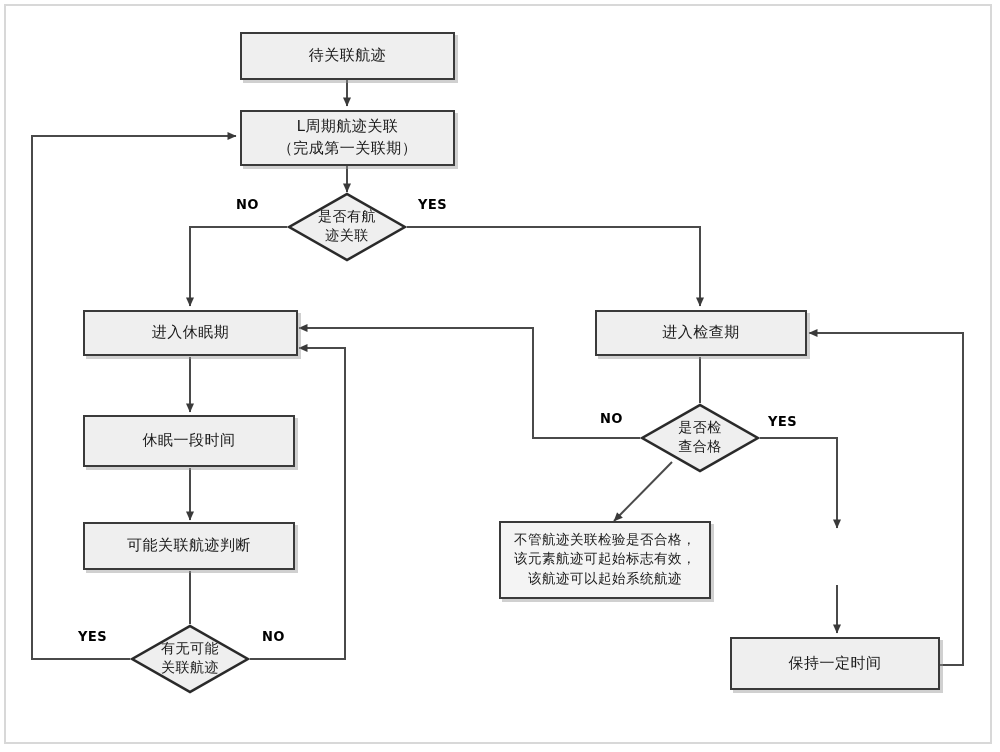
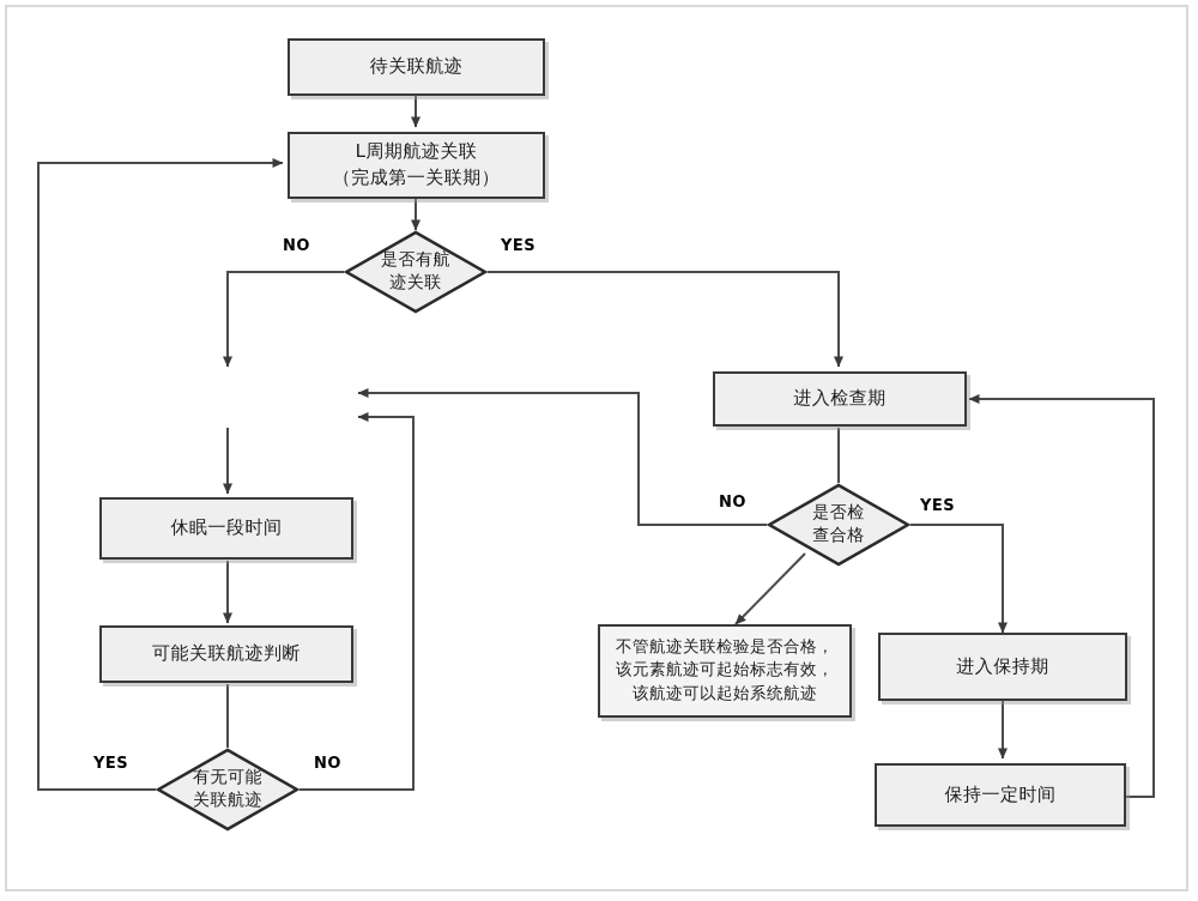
  待关联航迹
  L周期航迹关联
  （完成第一关联期）
  是否有航
  迹关联
  NO
  YES
- 进入休眠期
  休眠一段时间
  可能关联航迹判断
  有无可能
  关联航迹
  YES
  NO
  进入检查期
  是否检
  查合格
  NO
  YES
  不管航迹关联检验是否合格，
  该元素航迹可起始标志有效，
  该航迹可以起始系统航迹
+ 进入保持期
  保持一定时间
